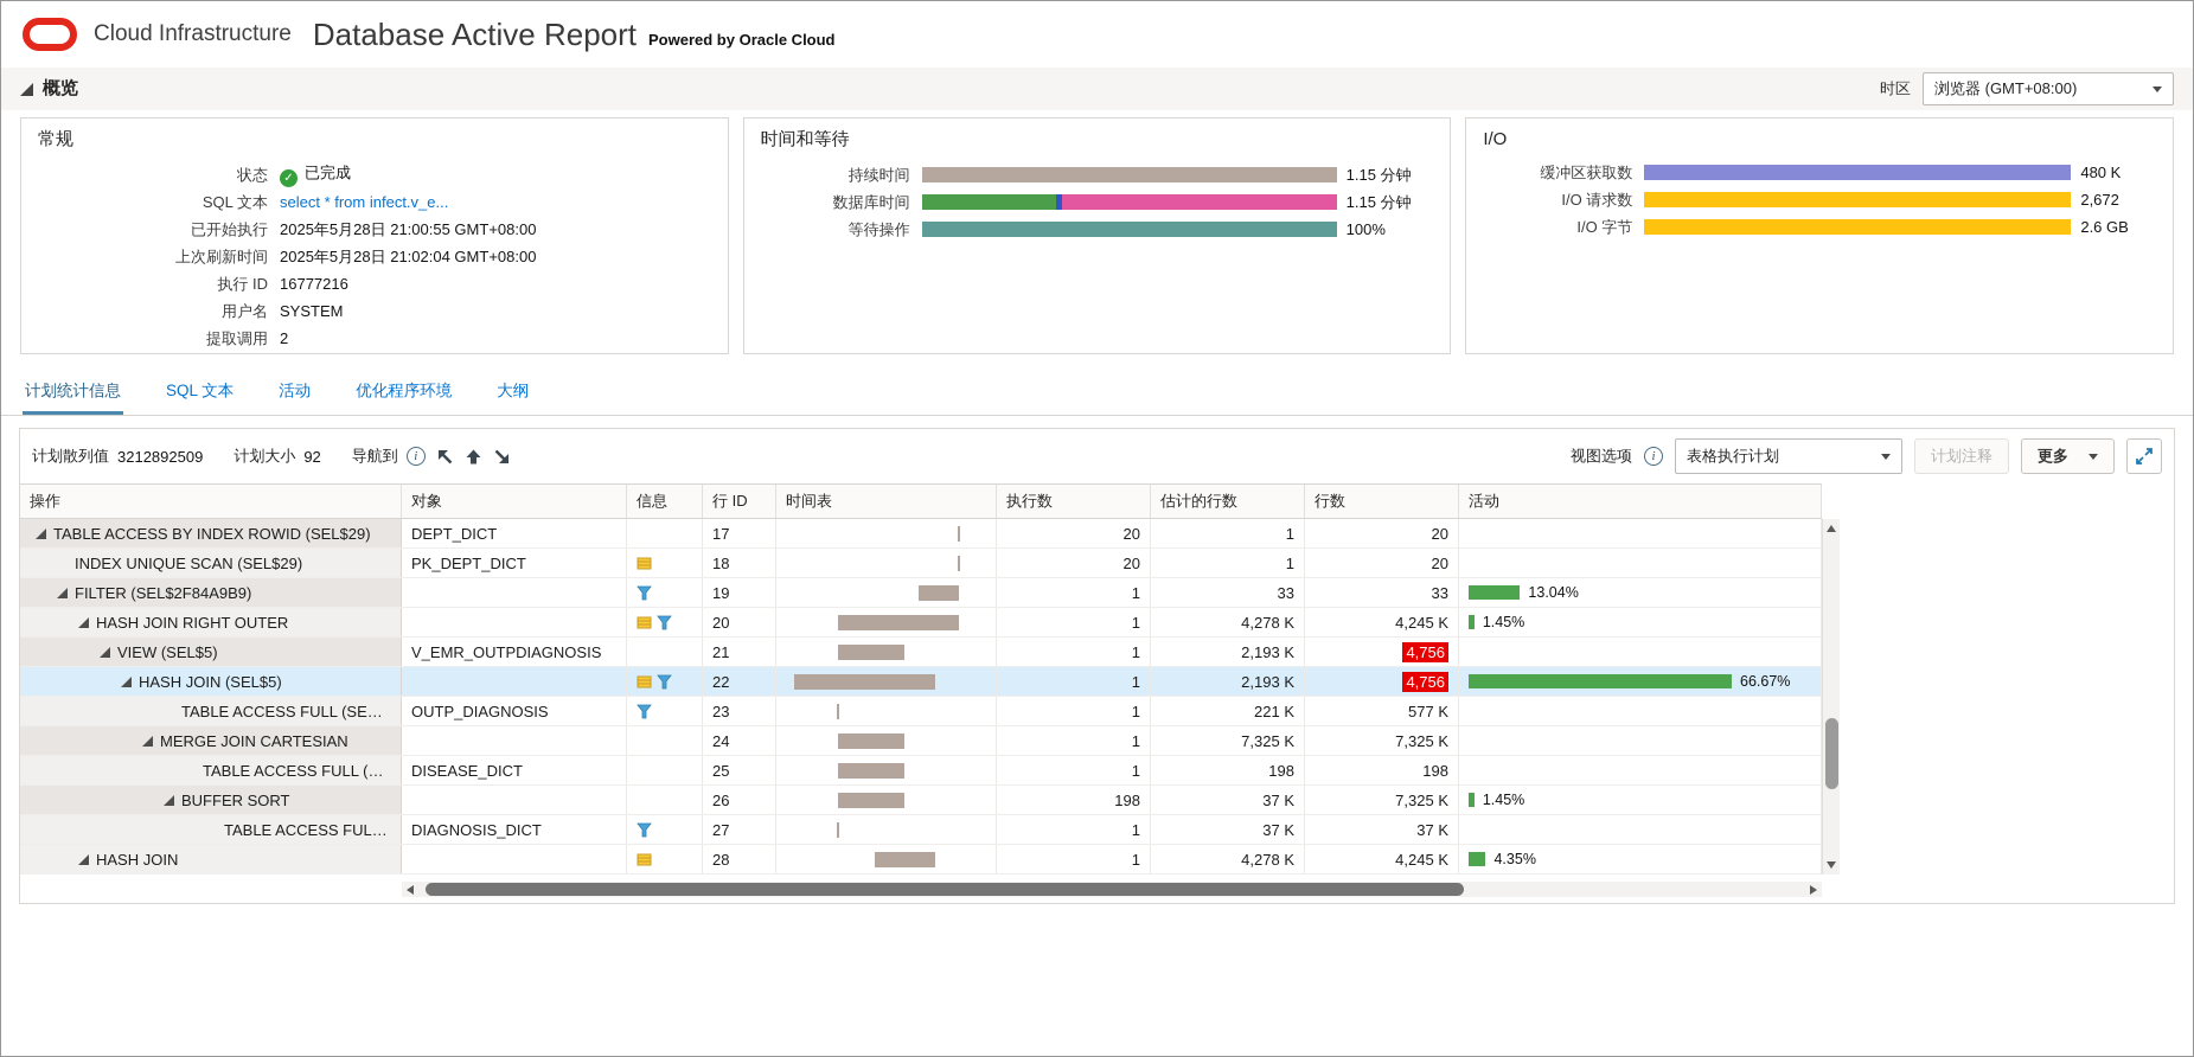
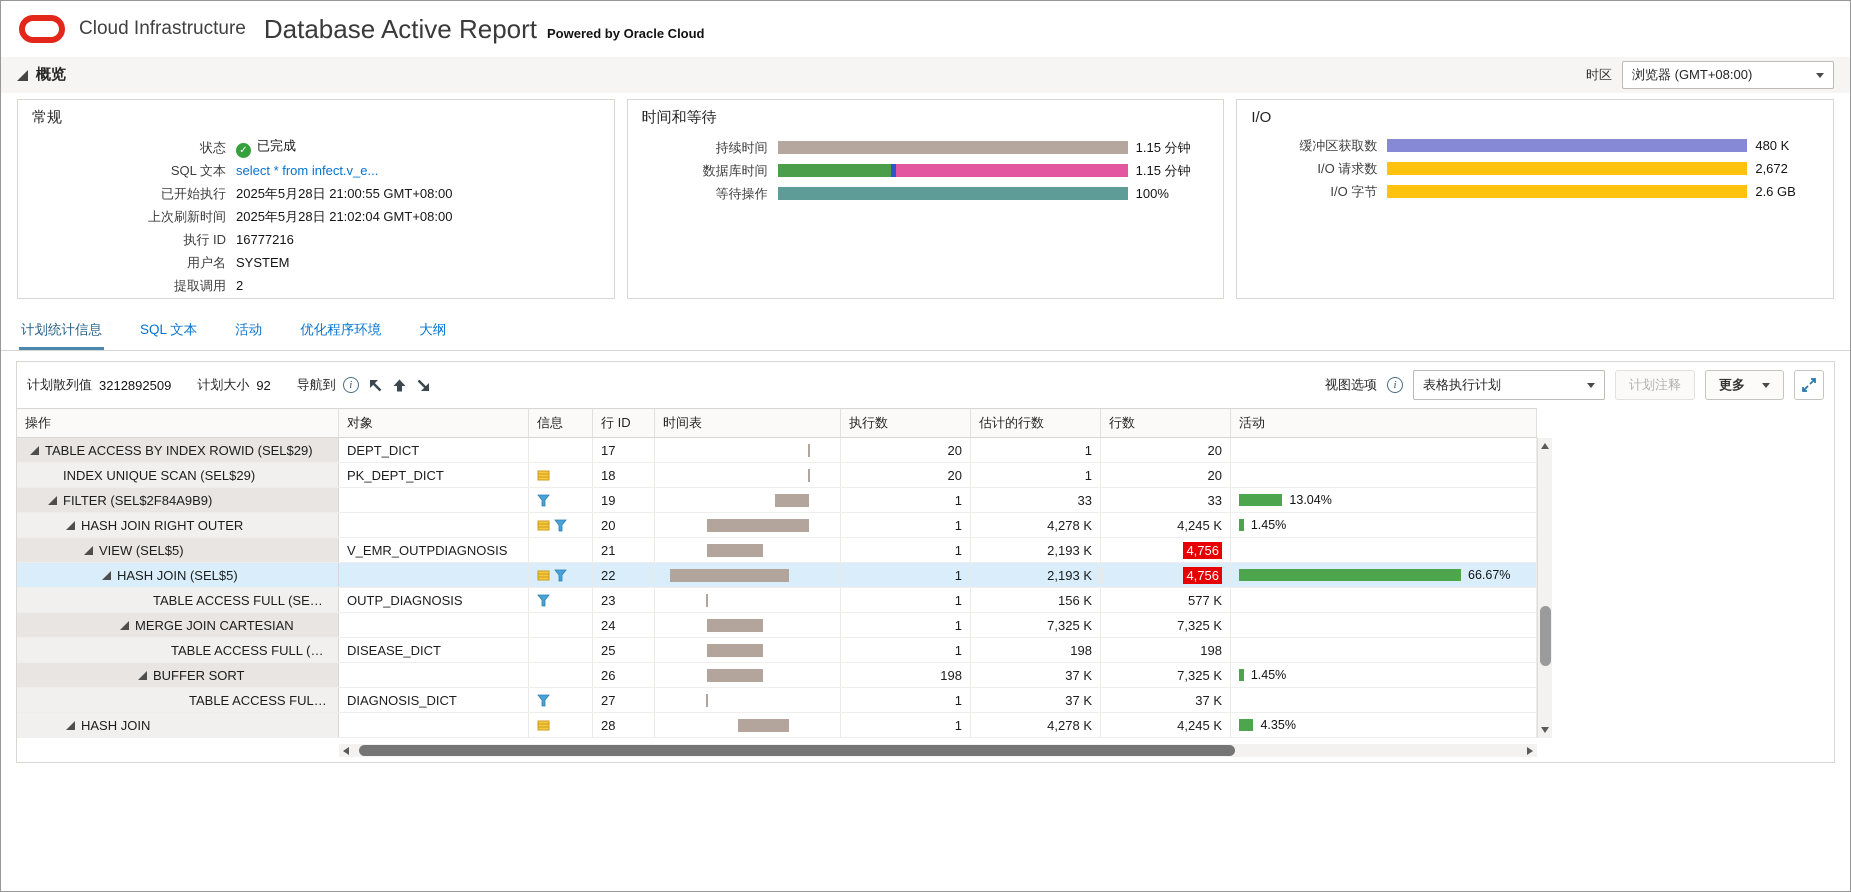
  Cloud Infrastructure
  Database Active Report
  Powered by Oracle Cloud
  概览
  时区
  浏览器 (GMT+08:00)
  常规
  状态
  ✓ 已完成
  SQL 文本
  select * from infect.v_e...
  已开始执行
  2025年5月28日 21:00:55 GMT+08:00
  上次刷新时间
  2025年5月28日 21:02:04 GMT+08:00
  执行 ID
  16777216
  用户名
  SYSTEM
  提取调用
  2
  时间和等待
  持续时间
  1.15 分钟
  数据库时间
  1.15 分钟
  等待操作
  100%
  I/O
  缓冲区获取数
  480 K
  I/O 请求数
  2,672
  I/O 字节
  2.6 GB
  计划统计信息
  SQL 文本
  活动
  优化程序环境
  大纲
  计划散列值
  3212892509
  计划大小
  92
  导航到
  i
  视图选项
  i
  表格执行计划
  计划注释
  更多
  操作
  对象
  信息
  行 ID
  时间表
  执行数
  估计的行数
  行数
  活动
  TABLE ACCESS BY INDEX ROWID (SEL$29)
  DEPT_DICT
  17
  20
  1
  20
  INDEX UNIQUE SCAN (SEL$29)
  PK_DEPT_DICT
  18
  20
  1
  20
  FILTER (SEL$2F84A9B9)
  19
  1
  33
  33
  13.04%
  HASH JOIN RIGHT OUTER
  20
  1
  4,278 K
  4,245 K
  1.45%
  VIEW (SEL$5)
  V_EMR_OUTPDIAGNOSIS
  21
  1
  2,193 K
  4,756
  HASH JOIN (SEL$5)
  22
  1
  2,193 K
  4,756
  66.67%
  TABLE ACCESS FULL (SEL$5
  OUTP_DIAGNOSIS
  23
  1
- 221 K
+ 156 K
  577 K
  MERGE JOIN CARTESIAN
  24
  1
  7,325 K
  7,325 K
  TABLE ACCESS FULL (SE
  DISEASE_DICT
  25
  1
  198
  198
  BUFFER SORT
  26
  198
  37 K
  7,325 K
  1.45%
  TABLE ACCESS FULL (
  DIAGNOSIS_DICT
  27
  1
  37 K
  37 K
  HASH JOIN
  28
  1
  4,278 K
  4,245 K
  4.35%
